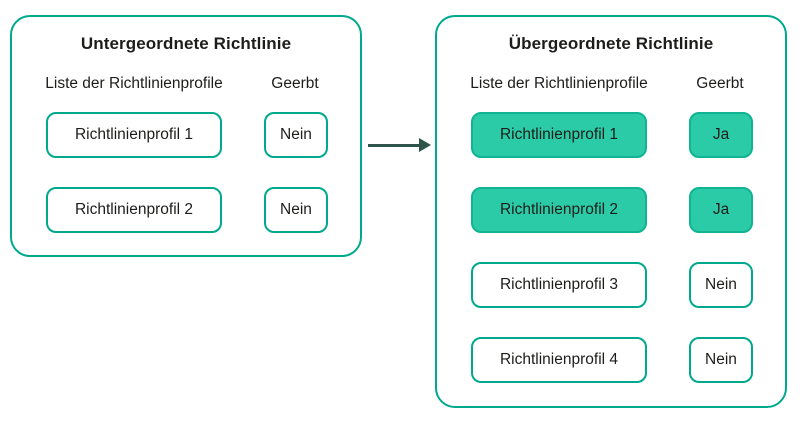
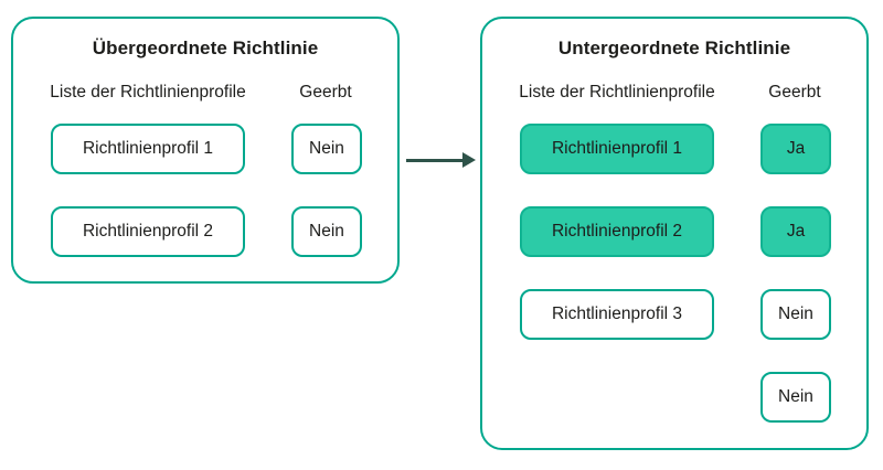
- Untergeordnete Richtlinie
+ Übergeordnete Richtlinie
  Liste der Richtlinienprofile
  Geerbt
  Richtlinienprofil 1
  Nein
  Richtlinienprofil 2
  Nein
- Übergeordnete Richtlinie
+ Untergeordnete Richtlinie
  Liste der Richtlinienprofile
  Geerbt
  Richtlinienprofil 1
  Ja
  Richtlinienprofil 2
  Ja
  Richtlinienprofil 3
  Nein
- Richtlinienprofil 4
  Nein
